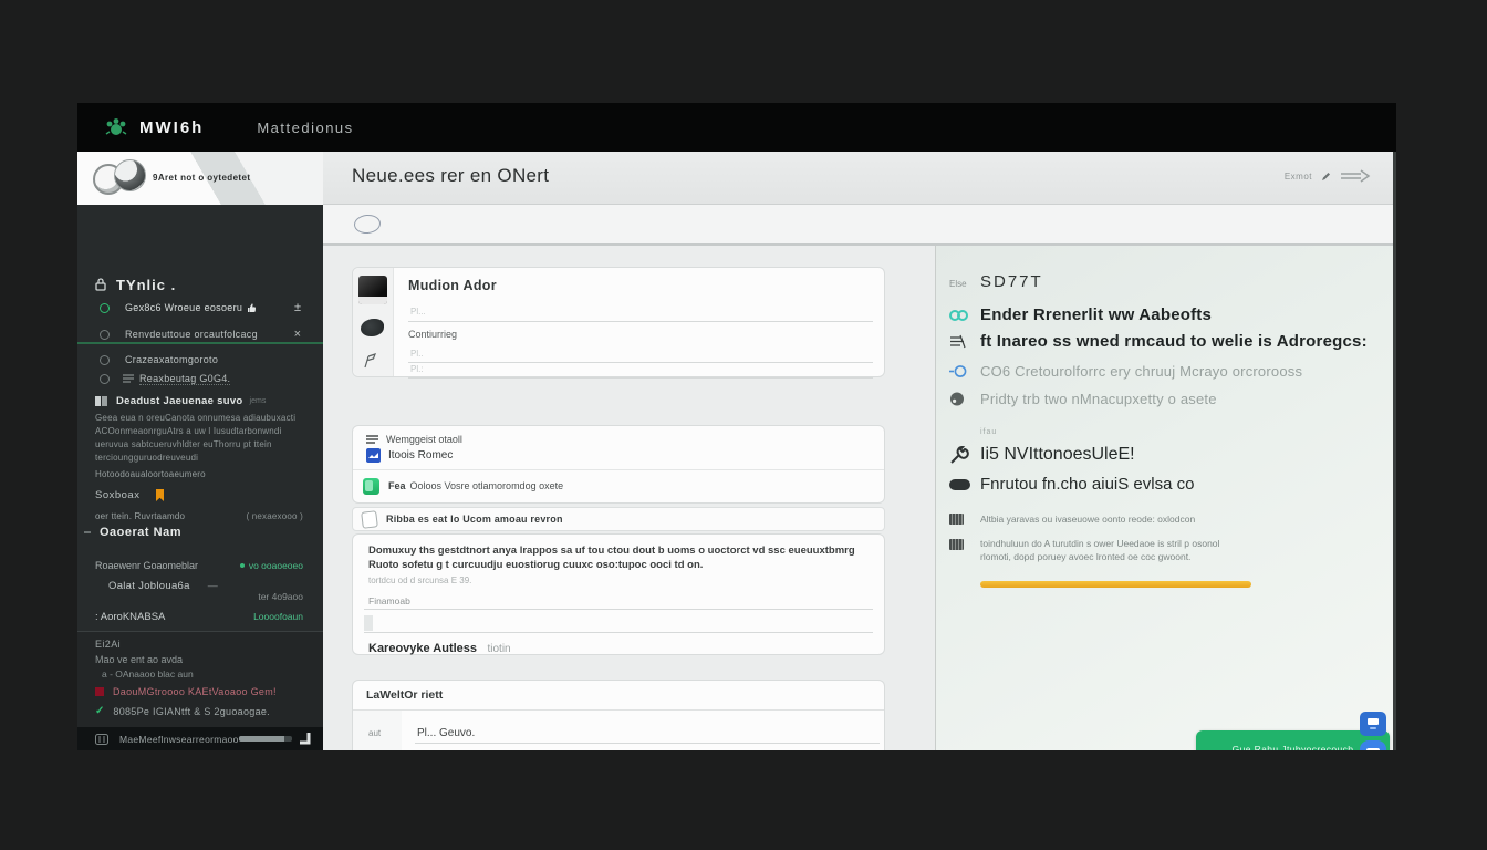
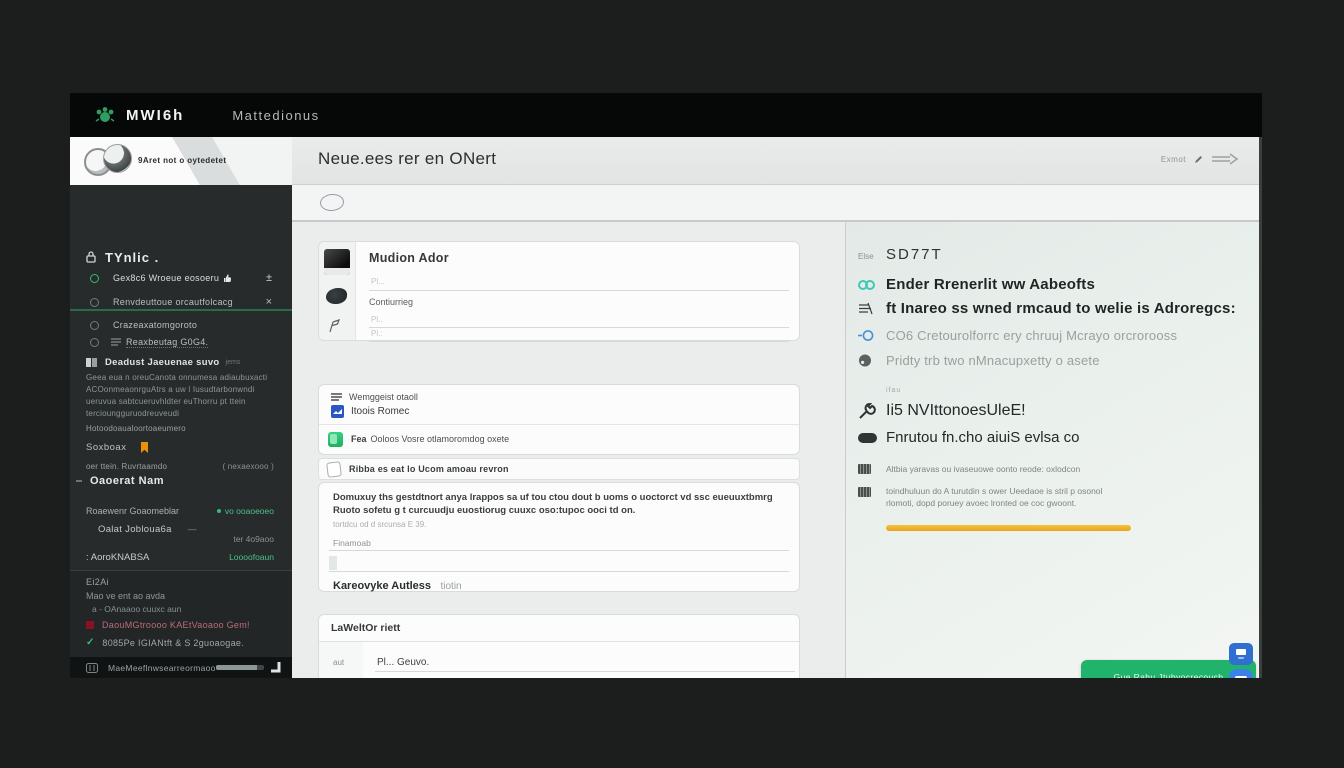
  MWI6h
  Mattedionus
  9Aret not o oytedetet
  TYnlic .
  Gex8c6 Wroeue eosoeru
  ±
  Renvdeuttoue orcautfolcacg
  ×
  Crazeaxatomgoroto
  Reaxbeutag G0G4.
  Deadust Jaeuenae suvo
  Geea eua n oreuCanota onnumesa adiaubuxacti
  ACOonmeaonrguAtrs a uw l Iusudtarbonwndi
  ueruvua sabtcueruvhldter euThorru pt ttein
  tercioungguruodreuveudi
  Hotoodoaualoortoaeumero
  Soxboax
  oer ttein. Ruvrtaamdo
  ( nexaexooo )
  Oaoerat Nam
  Roaewenr Goaomeblar
  vo ooaoeoeo
  Oalat Jobloua6a
  —
  ter 4o9aoo
  : AoroKNABSA
  Loooofoaun
  Ei2Ai
  Mao ve ent ao avda
- a - OAnaaoo blac aun
+ a - OAnaaoo cuuxc aun
  DaouMGtroooo KAEtVaoaoo Gem!
  ✓
  8085Pe IGIANtft & S 2guoaogae.
  MaeMeeflnwsearreormaoo
  Neue.ees rer en ONert
  Exmot
  Mudion Ador
  Pl...
  Contiurrieg
  Pl..
  Pl.:
  Wemggeist otaoll
  Itoois Romec
  Fea
  Ooloos Vosre otlamoromdog oxete
  Ribba es eat lo Ucom amoau revron
  Domuxuy ths gestdtnort anya lrappos sa uf tou ctou dout b uoms o uoctorct vd ssc eueuuxtbmrg
  Ruoto sofetu g t curcuudju euostiorug cuuxc oso:tupoc ooci td on.
  tortdcu od d srcunsa E 39.
  Finamoab
  Kareovyke Autless tiotin
  LaWeltOr riett
  aut
  Pl... Geuvo.
  Else
  SD77T
  Ender Rrenerlit ww Aabeofts
  ft Inareo ss wned rmcaud to welie is Adroregcs:
  CO6 Cretourolforrc ery chruuj Mcrayo orcrorooss
  Pridty trb two nMnacupxetty o asete
  Ii5 NVIttonoesUleE!
  Fnrutou fn.cho aiuiS evlsa co
  Altbia yaravas ou ivaseuowe oonto reode: oxlodcon
  toindhuluun do A turutdin s ower Ueedaoe is stril p osonol
  rlomoti, dopd poruey avoec lronted oe coc gwoont.
  Gue Rahu Jtubyocrecoucb
